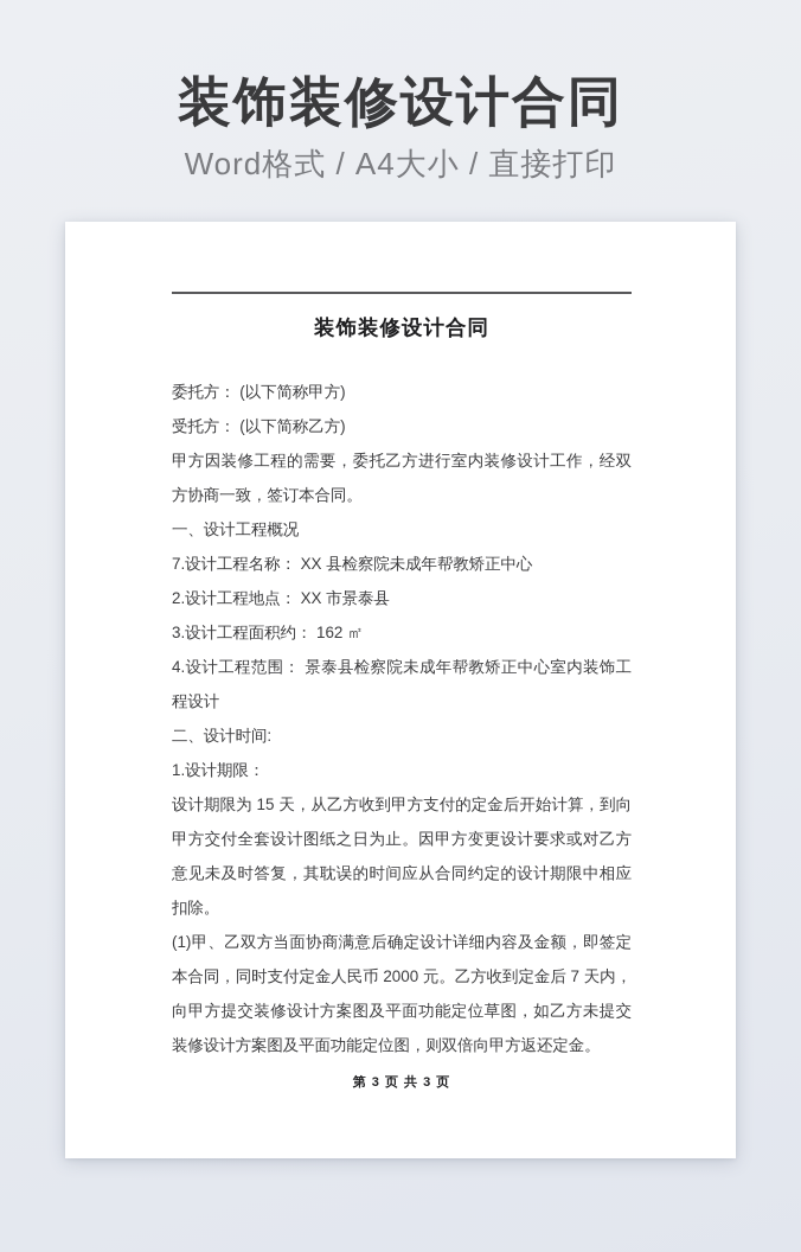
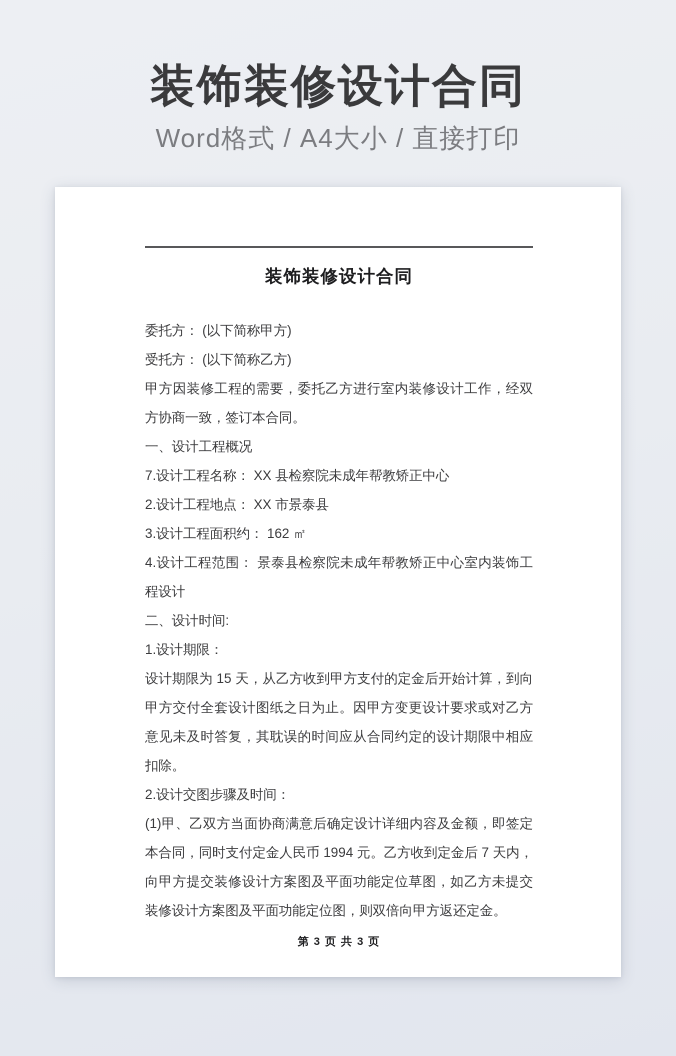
  装饰装修设计合同
  Word格式 / A4大小 / 直接打印
  装饰装修设计合同
  委托方： (以下简称甲方)
  受托方： (以下简称乙方)
  甲方因装修工程的需要，委托乙方进行室内装修设计工作，经双方协商一致，签订本合同。
  一、设计工程概况
  7.设计工程名称： XX 县检察院未成年帮教矫正中心
  2.设计工程地点： XX 市景泰县
  3.设计工程面积约： 162 ㎡
  4.设计工程范围： 景泰县检察院未成年帮教矫正中心室内装饰工程设计
  二、设计时间:
  1.设计期限：
  设计期限为 15 天，从乙方收到甲方支付的定金后开始计算，到向甲方交付全套设计图纸之日为止。因甲方变更设计要求或对乙方意见未及时答复，其耽误的时间应从合同约定的设计期限中相应扣除。
+ 2.设计交图步骤及时间：
- (1)甲、乙双方当面协商满意后确定设计详细内容及金额，即签定本合同，同时支付定金人民币 2000 元。乙方收到定金后 7 天内，向甲方提交装修设计方案图及平面功能定位草图，如乙方未提交装修设计方案图及平面功能定位图，则双倍向甲方返还定金。
+ (1)甲、乙双方当面协商满意后确定设计详细内容及金额，即签定本合同，同时支付定金人民币 1994 元。乙方收到定金后 7 天内，向甲方提交装修设计方案图及平面功能定位草图，如乙方未提交装修设计方案图及平面功能定位图，则双倍向甲方返还定金。
  第 3 页 共 3 页
